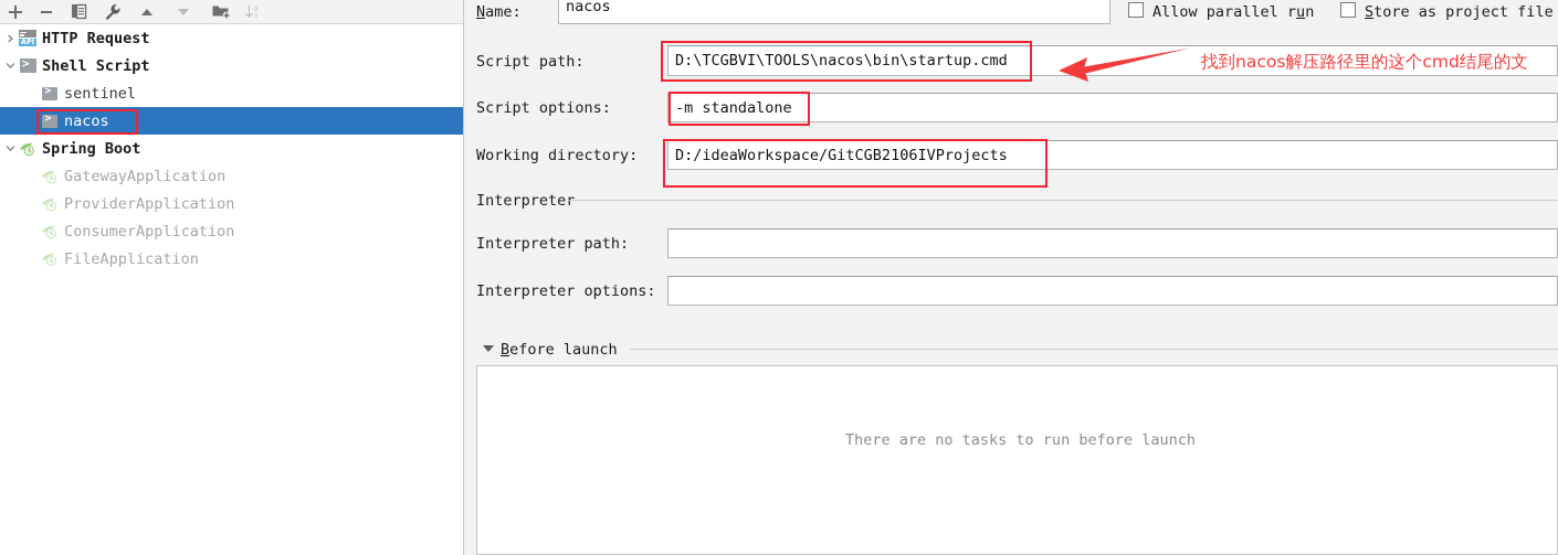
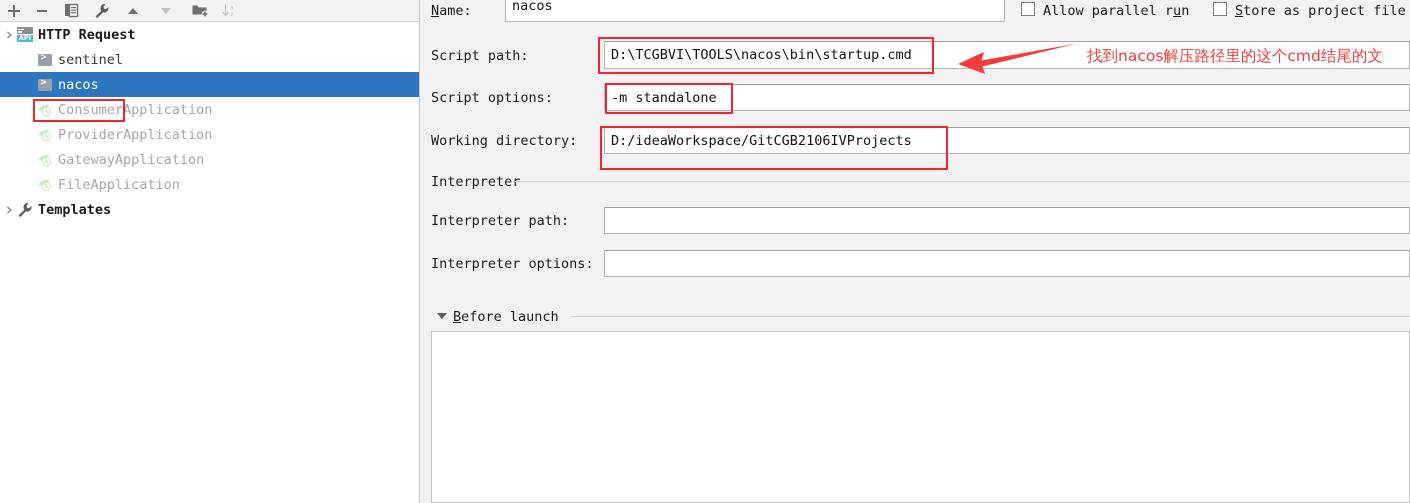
  API
  HTTP Request
- Shell Script
  sentinel
  nacos
- Spring Boot
- GatewayApplication
+ ConsumerApplication
  ProviderApplication
- ConsumerApplication
+ GatewayApplication
  FileApplication
+ Templates
  Name:
  nacos
  Allow parallel run
  Store as project file
  Script path:
  D:\TCGBVI\TOOLS\nacos\bin\startup.cmd
  Script options:
  -m standalone
  Working directory:
  D:/ideaWorkspace/GitCGB2106IVProjects
  Interpreter
  Interpreter path:
  Interpreter options:
  Before launch
- There are no tasks to run before launch
  找到nacos解压路径里的这个cmd结尾的文
